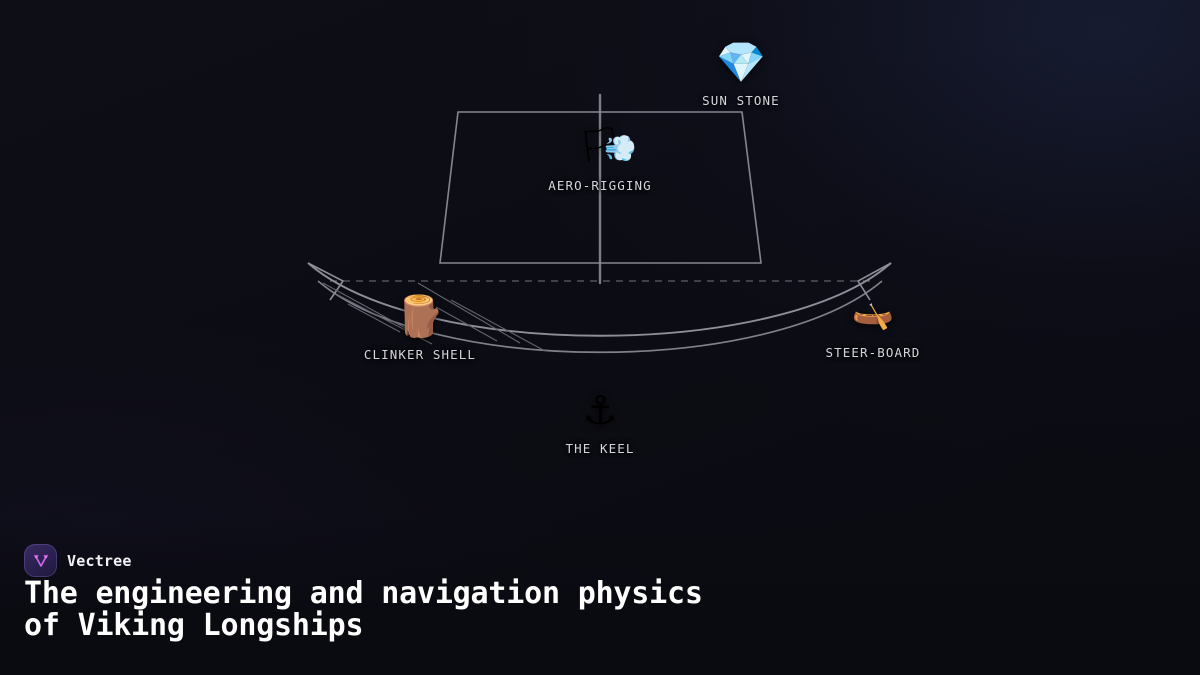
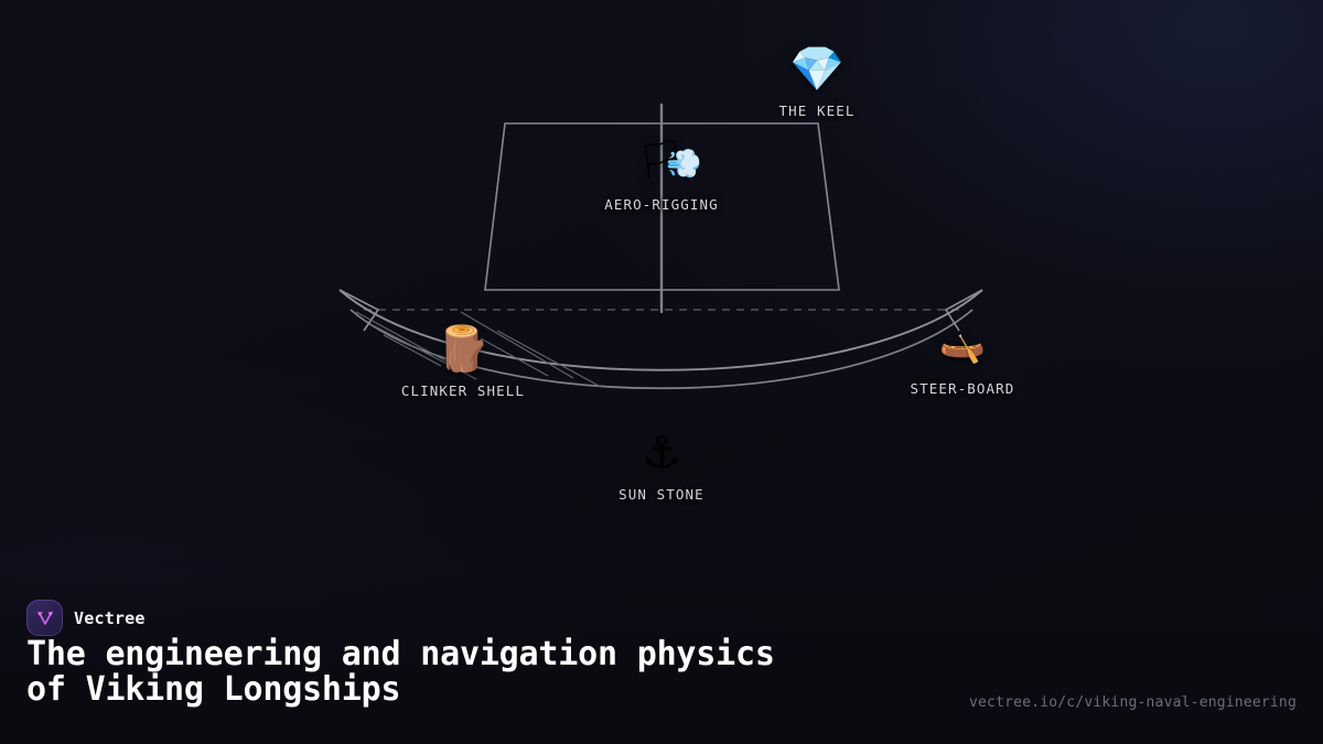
  💎
- SUN STONE
+ THE KEEL
  🏳
  💨
  AERO-RIGGING
  🪵
  CLINKER SHELL
  🛶
  STEER-BOARD
- THE KEEL
+ SUN STONE
  Vectree
  The engineering and navigation physics
  of Viking Longships
+ vectree.io/c/viking-naval-engineering
